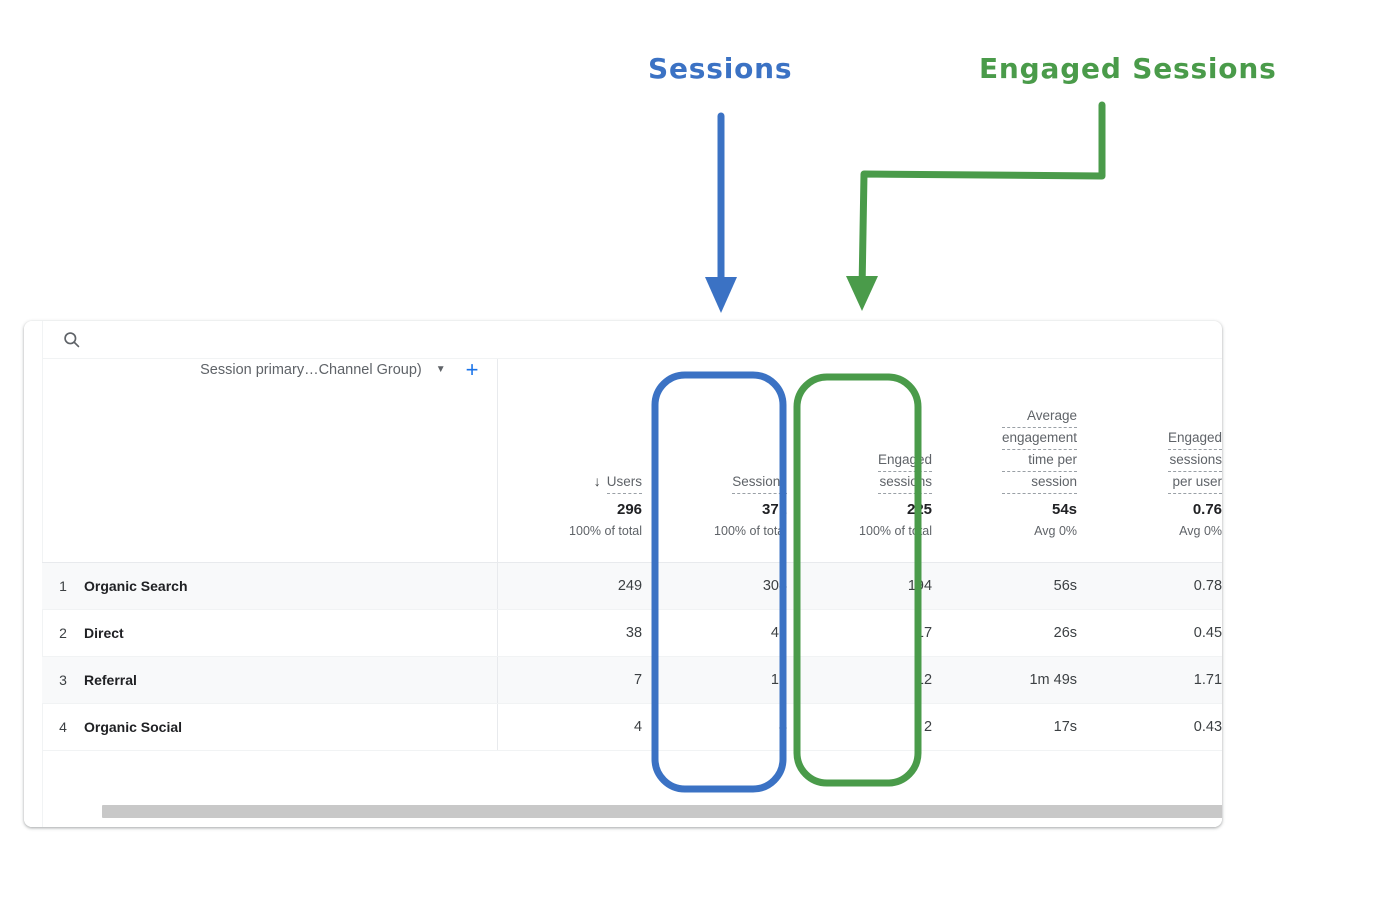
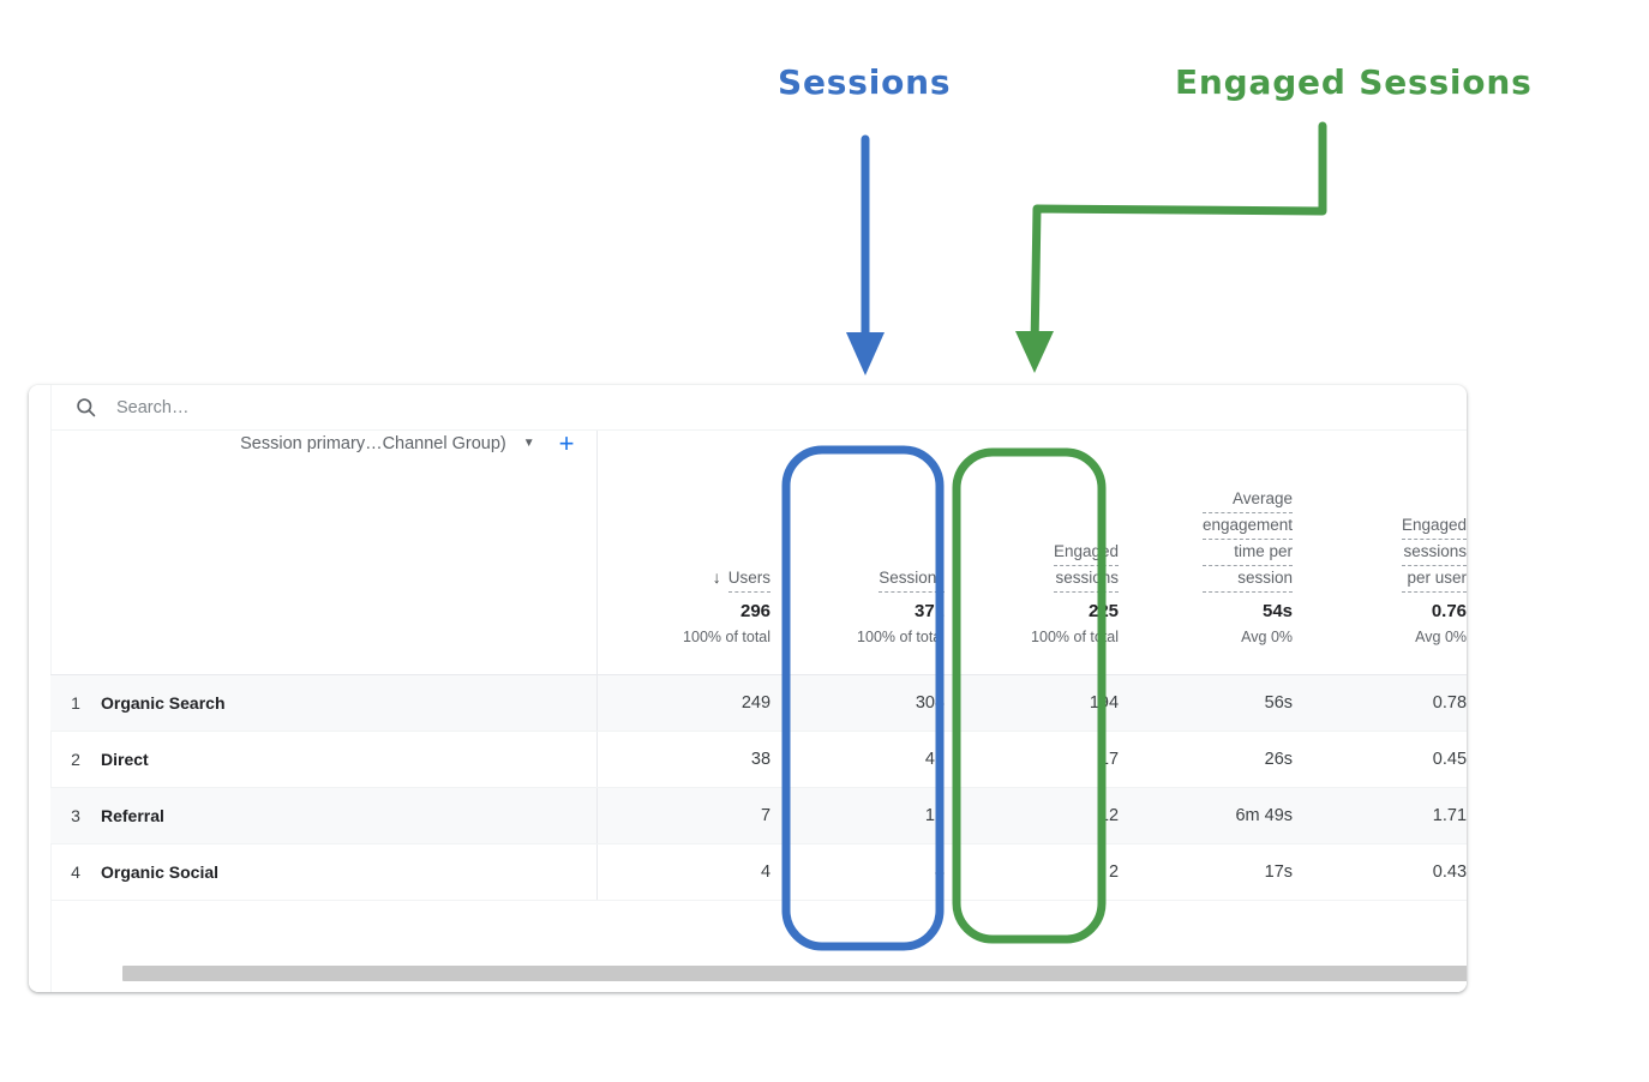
+ Search…
  Session primary…Channel Group) ▼ +	↓ Users	Session	Engagd sessios	Average engagement time per session	Engaged sessions per user
  	296 100% of total	37 100% of tot	25 100% of tal	54s Avg 0%	0.76 Avg 0%
  1	Organic Search	249	30	14	56s	0.78
  2	Direct	38	4	7	26s	0.45
- 3	Referral	7	1	2	1m 49s	1.71
+ 3	Referral	7	1	2	6m 49s	1.71
  4	Organic Social	4		2	17s	0.43
  Sessions
  Engaged Sessions
